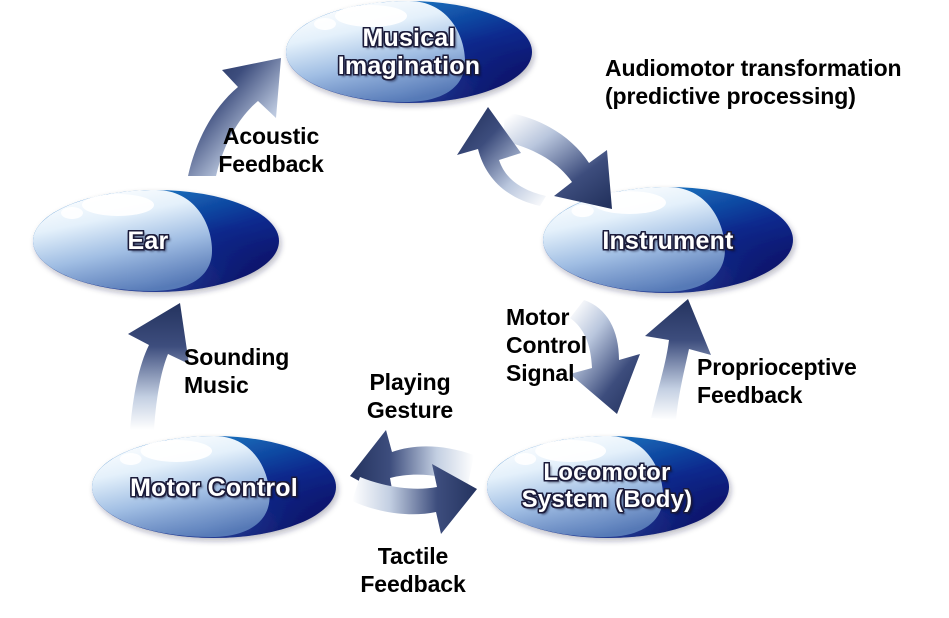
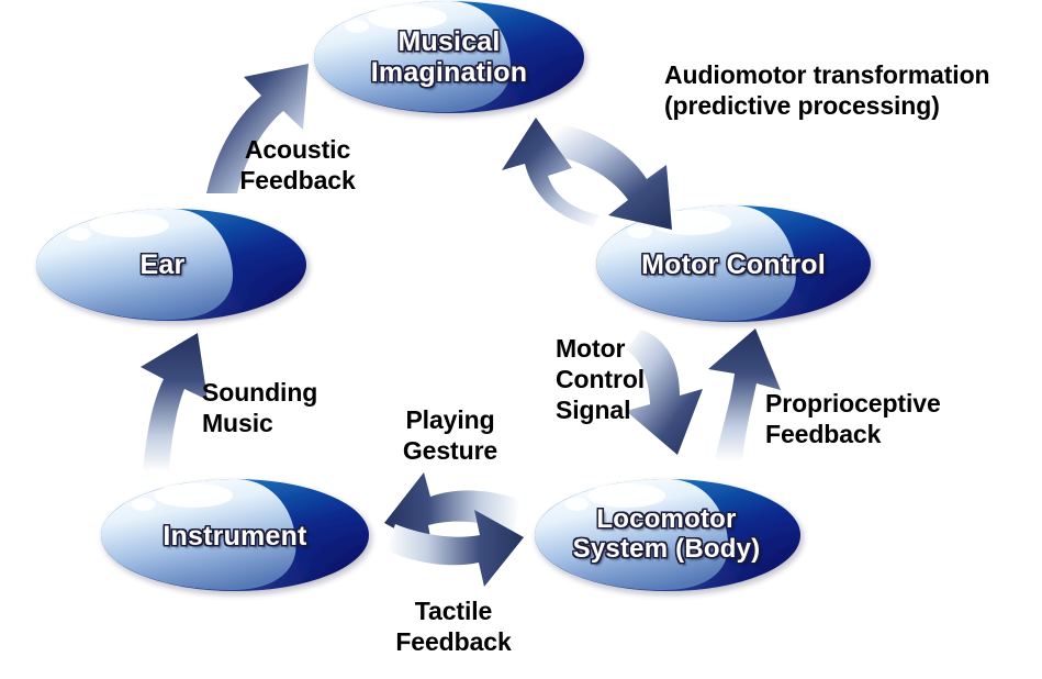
  Musical
  Imagination
- Instrument
+ Motor Control
  Ear
  Locomotor
  System (Body)
- Motor Control
+ Instrument
  Acoustic
  Feedback
  Audiomotor transformation
  (predictive processing)
  Motor
  Control
  Signal
  Proprioceptive
  Feedback
  Playing
  Gesture
  Tactile
  Feedback
  Sounding
  Music
